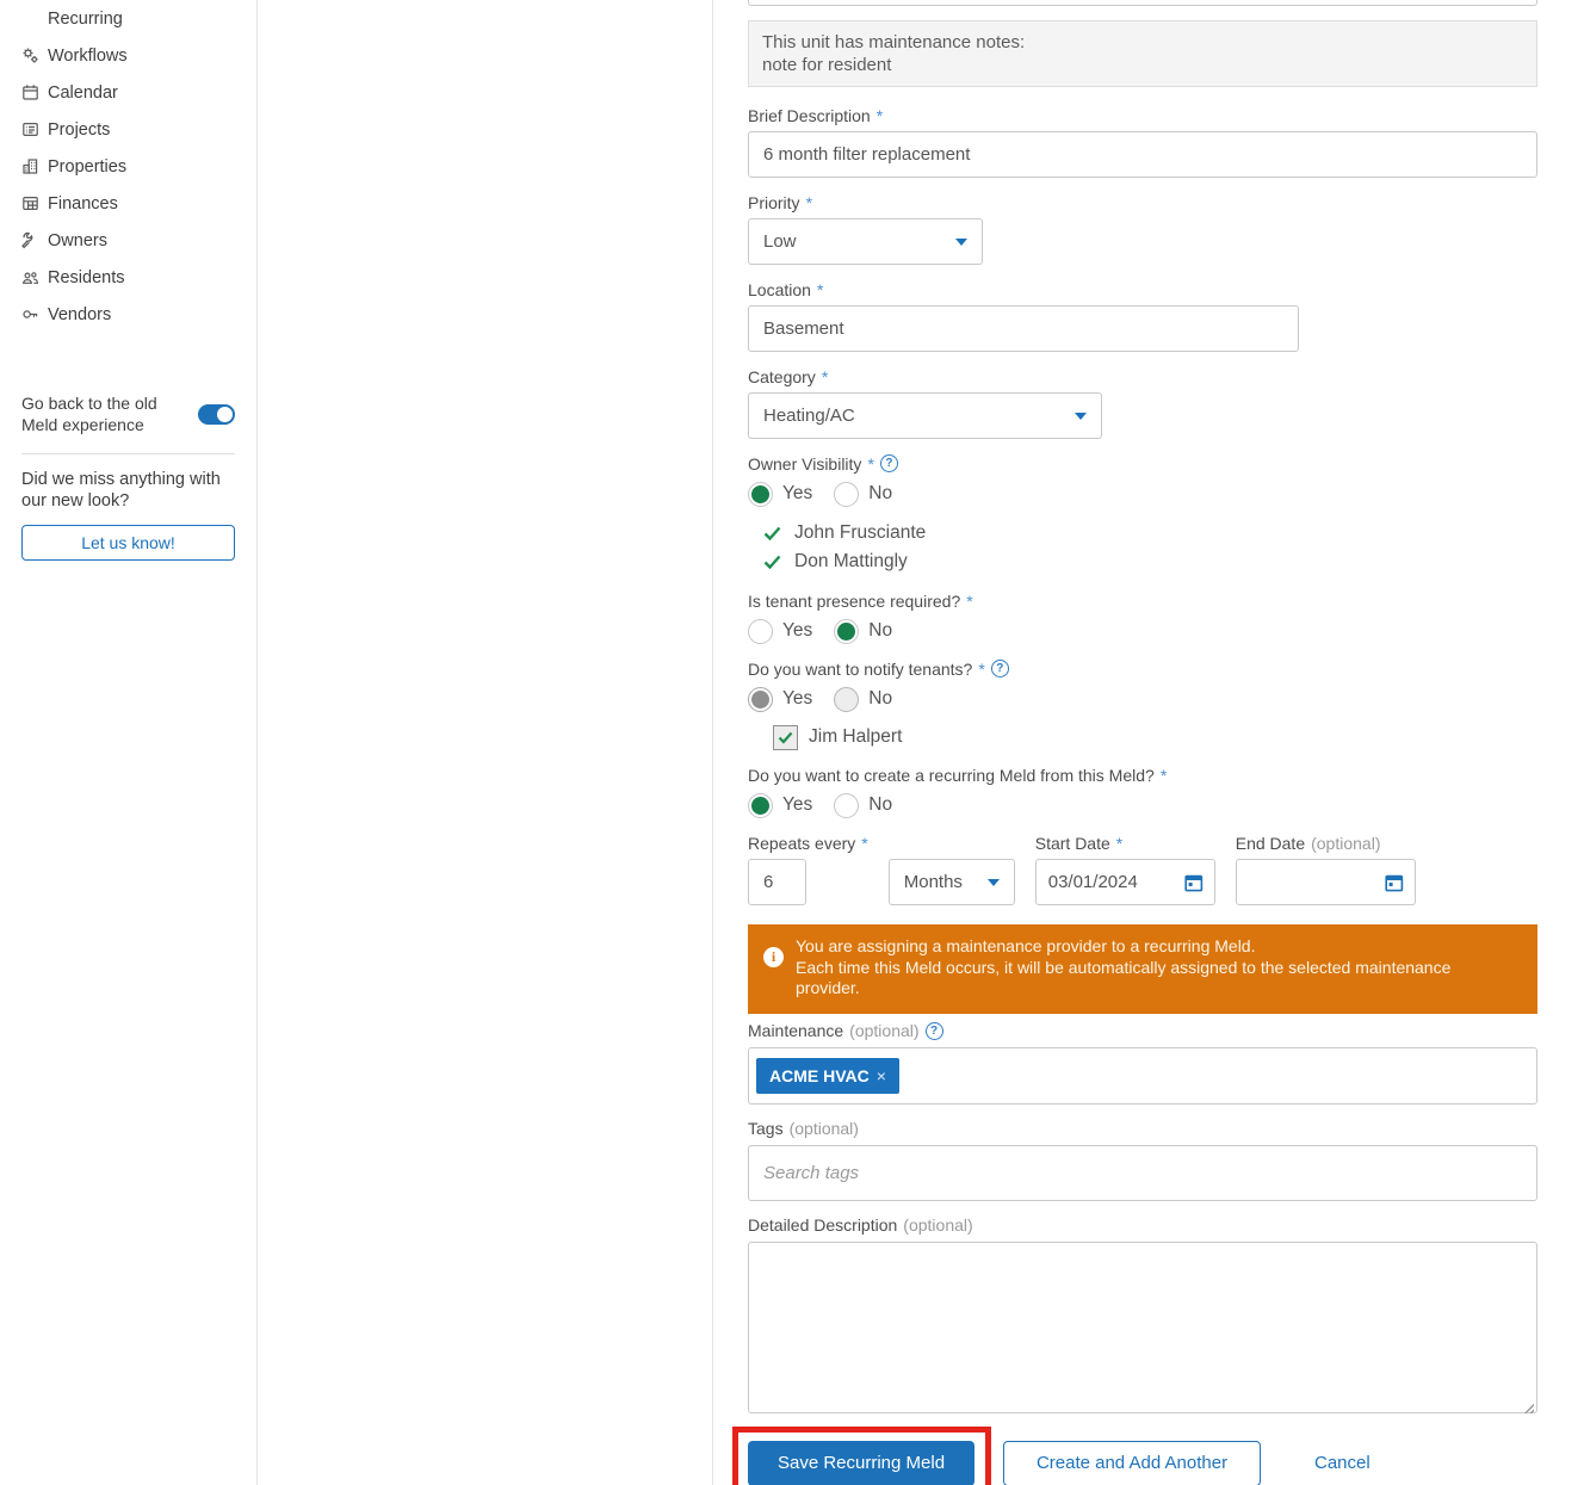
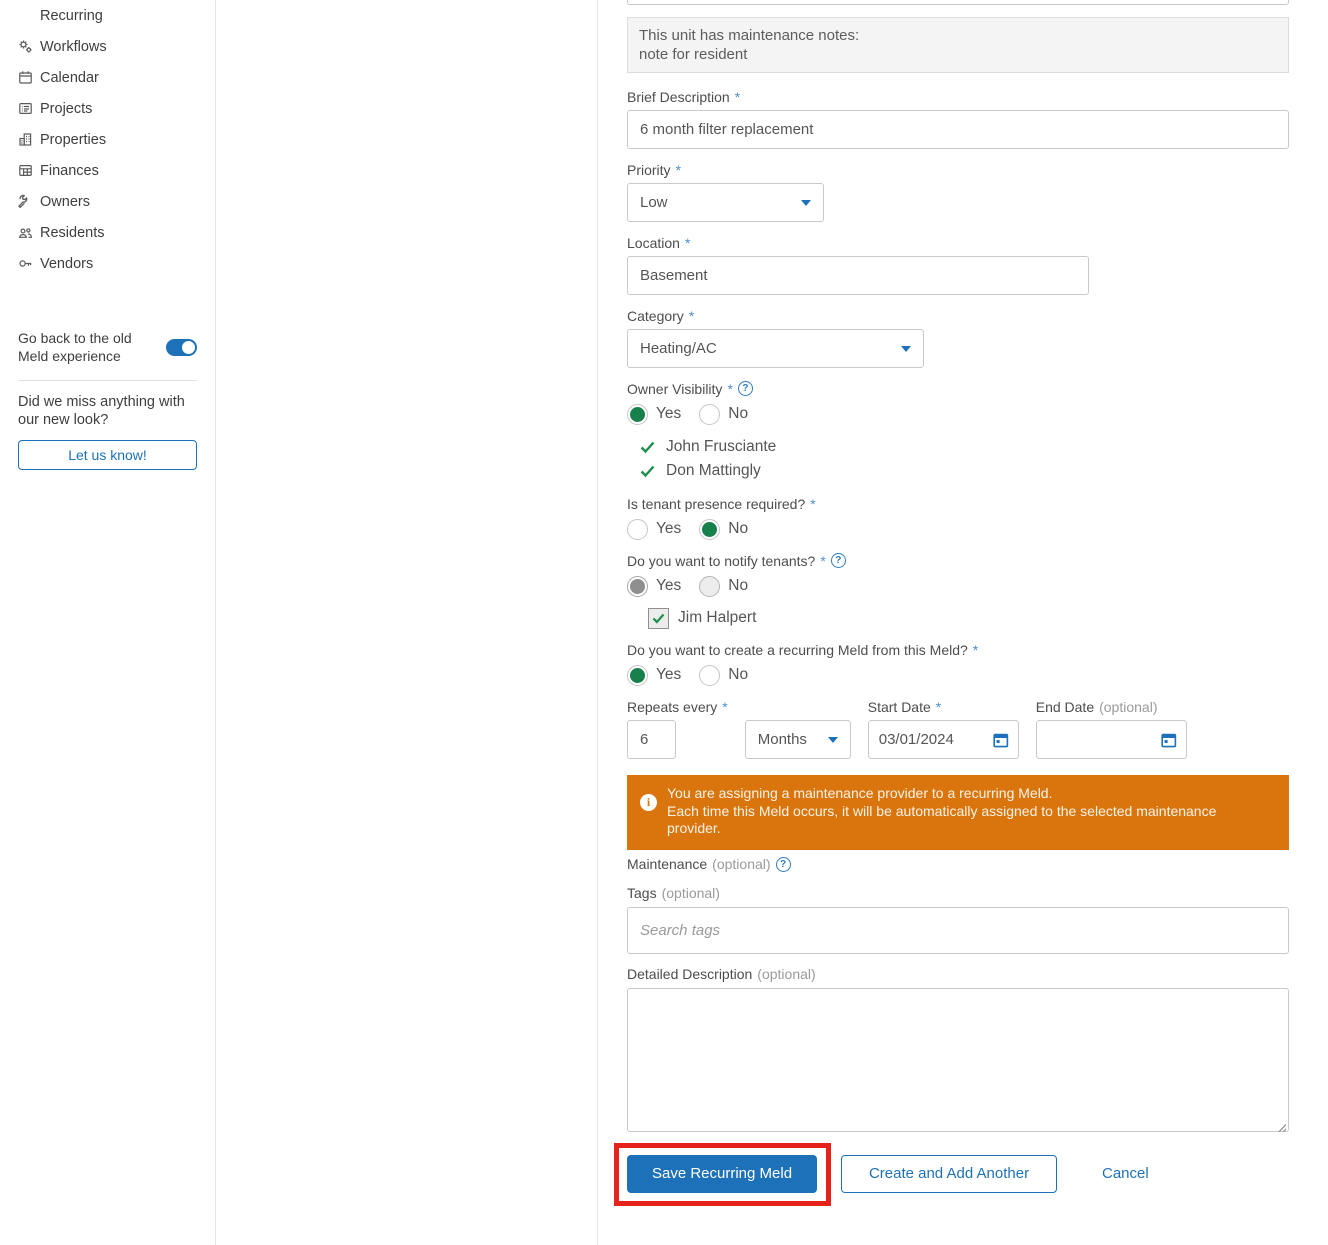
  Recurring
  Workflows
  Calendar
  Projects
  Properties
  Finances
  Owners
  Residents
  Vendors
  Go back to the old Meld experience
  Did we miss anything with our new look?
  Let us know!
  This unit has maintenance notes:
  note for resident
  Brief Description
  *
  6 month filter replacement
  Priority
  *
  Low
  Location
  *
  Basement
  Category
  *
  Heating/AC
  Owner Visibility
  *
  ?
  Yes
  No
  John Frusciante
  Don Mattingly
  Is tenant presence required?
  *
  Yes
  No
  Do you want to notify tenants?
  *
  ?
  Yes
  No
  Jim Halpert
  Do you want to create a recurring Meld from this Meld?
  *
  Yes
  No
  Repeats every
  *
  6
  Months
  Start Date
  *
  03/01/2024
  End Date
  (optional)
  i
  You are assigning a maintenance provider to a recurring Meld.
  Each time this Meld occurs, it will be automatically assigned to the selected maintenance provider.
  Maintenance
  (optional)
  ?
- ACME HVAC
- ×
  Tags
  (optional)
  Search tags
  Detailed Description
  (optional)
  Save Recurring Meld
  Create and Add Another
  Cancel
